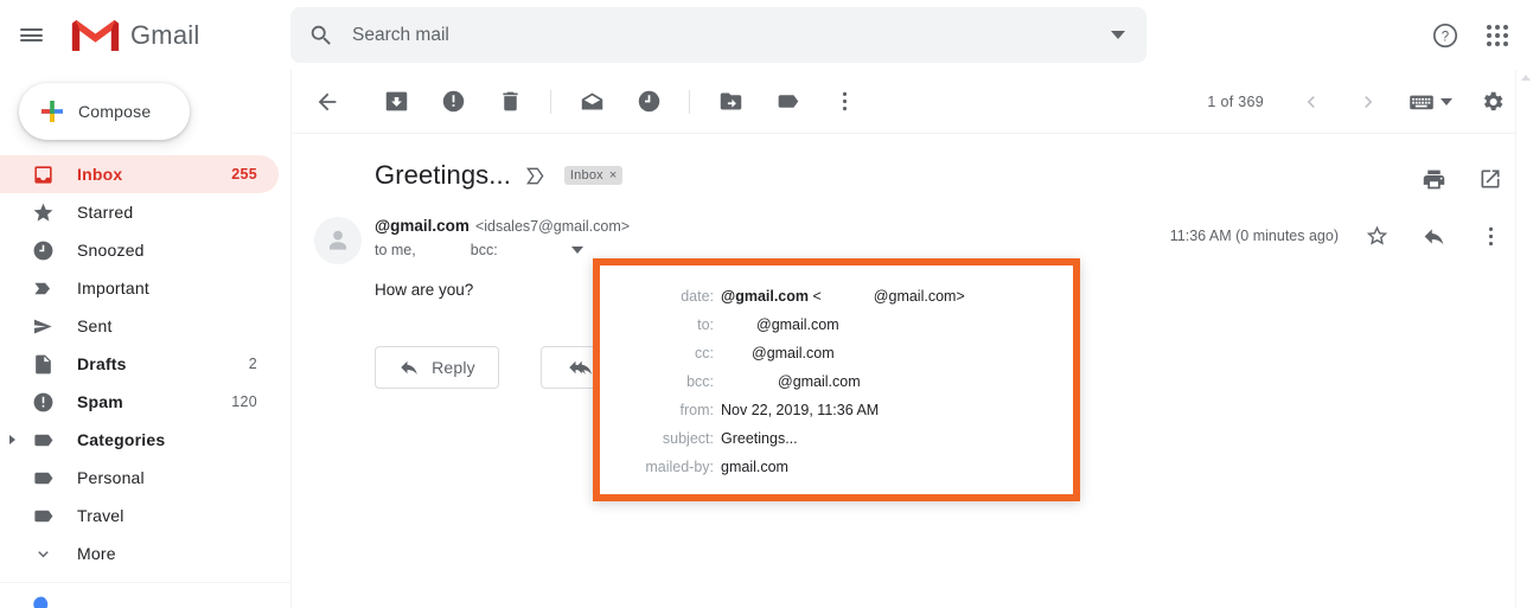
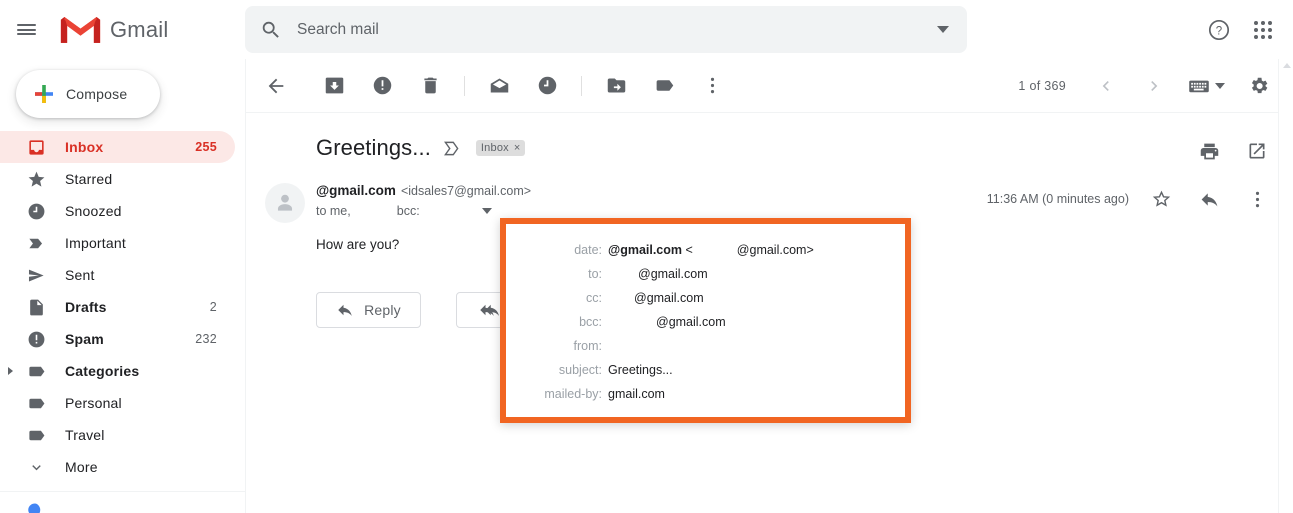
  Gmail
  Search mail
  ?
  Compose
  Inbox
  255
  Starred
  Snoozed
  Important
  Sent
  Drafts
  2
  Spam
- 120
+ 232
  Categories
  Personal
  Travel
  More
  1 of 369
  Greetings...
  Inbox
  ×
  @gmail.com
  <idsales7@gmail.com>
  to me,
  bcc:
  11:36 AM (0 minutes ago)
  How are you?
  Reply
  date:
  @gmail.com < @gmail.com>
  to:
  @gmail.com
  cc:
  @gmail.com
  bcc:
  @gmail.com
  from:
- Nov 22, 2019, 11:36 AM
  subject:
  Greetings...
  mailed-by:
  gmail.com
